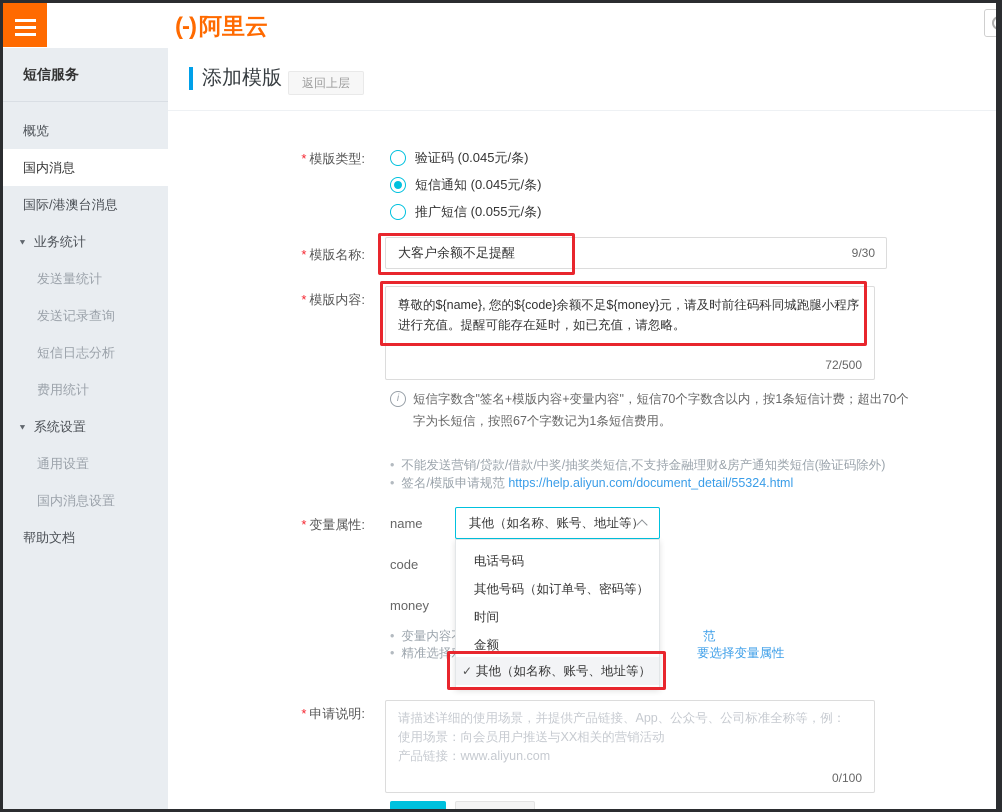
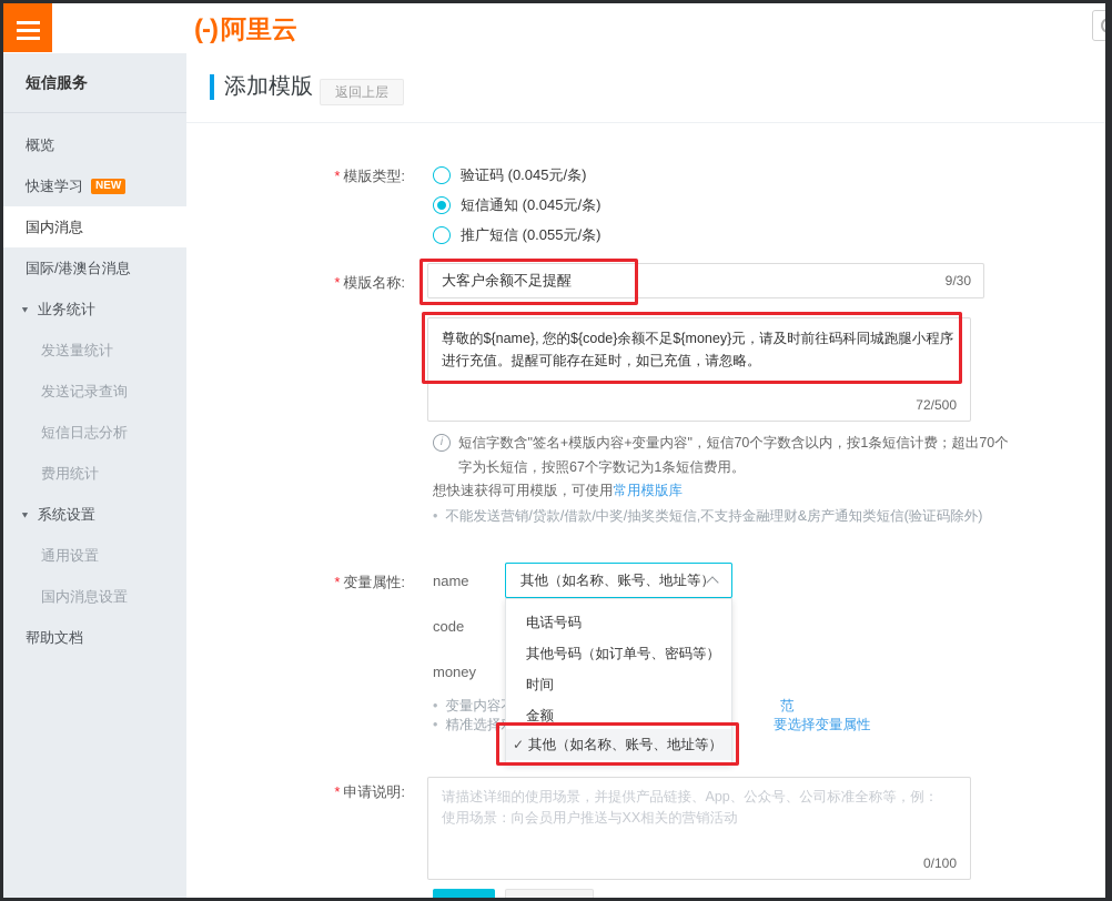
  (-)阿里云
  短信服务
  概览
+ 快速学习
+ NEW
  国内消息
  国际/港澳台消息
  ▼
  业务统计
  发送量统计
  发送记录查询
  短信日志分析
  费用统计
  ▼
  系统设置
  通用设置
  国内消息设置
  帮助文档
  添加模版
  返回上层
  * 模版类型:
  验证码 (0.045元/条)
  短信通知 (0.045元/条)
  推广短信 (0.055元/条)
  * 模版名称:
  大客户余额不足提醒
  9/30
- * 模版内容:
  尊敬的${name}, 您的${code}余额不足${money}元，请及时前往码科同城跑腿小程序进行充值。提醒可能存在延时，如已充值，请忽略。
  72/500
  i
  短信字数含"签名+模版内容+变量内容"，短信70个字数含以内，按1条短信计费；超出70个
  字为长短信，按照67个字数记为1条短信费用。
+ 想快速获得可用模版，可使用常用模版库
  • 不能发送营销/贷款/借款/中奖/抽奖类短信,不支持金融理财&房产通知类短信(验证码除外)
- • 签名/模版申请规范 https://help.aliyun.com/document_detail/55324.html
  * 变量属性:
  name
  code
  money
  • 变量内容
  • 精准选择
  范
  要选择变量属性
  其他（如名称、账号、地址等）
  电话号码
  其他号码（如订单号、密码等）
  时间
  金额
  ✓
  其他（如名称、账号、地址等）
  * 申请说明:
  请描述详细的使用场景，并提供产品链接、App、公众号、公司标准全称等，例：
  使用场景：向会员用户推送与XX相关的营销活动
- 产品链接：www.aliyun.com
  0/100
